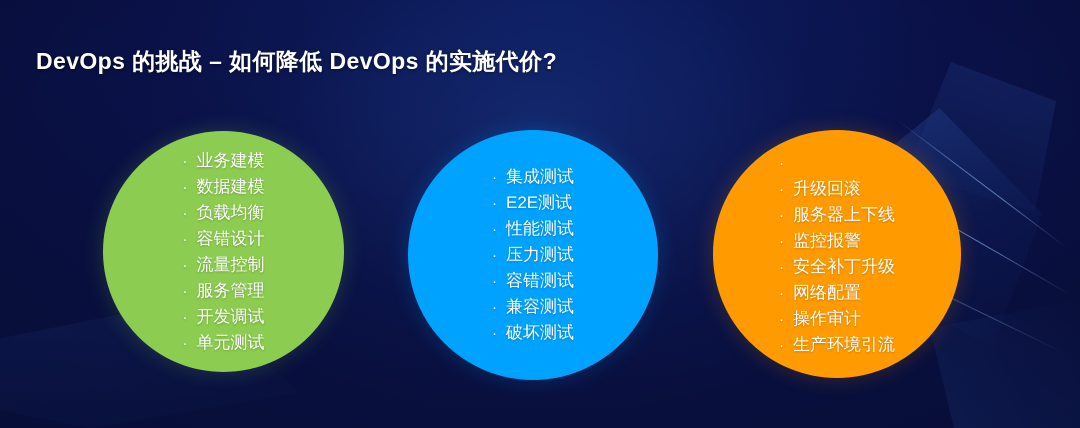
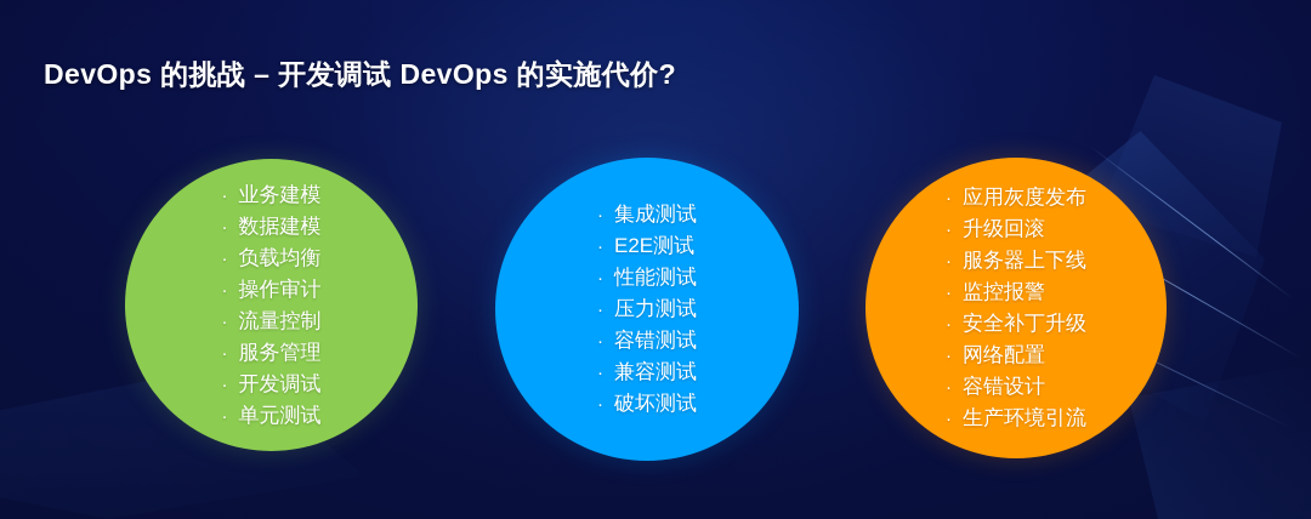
- DevOps 的挑战 – 如何降低 DevOps 的实施代价?
+ DevOps 的挑战 – 开发调试 DevOps 的实施代价?
  ·
  业务建模
  ·
  数据建模
  ·
  负载均衡
  ·
- 容错设计
+ 操作审计
  ·
  流量控制
  ·
  服务管理
  ·
  开发调试
  ·
  单元测试
  ·
  集成测试
  ·
  E2E测试
  ·
  性能测试
  ·
  压力测试
  ·
  容错测试
  ·
  兼容测试
  ·
  破坏测试
  ·
+ 应用灰度发布
  ·
  升级回滚
  ·
  服务器上下线
  ·
  监控报警
  ·
  安全补丁升级
  ·
  网络配置
  ·
- 操作审计
+ 容错设计
  ·
  生产环境引流
